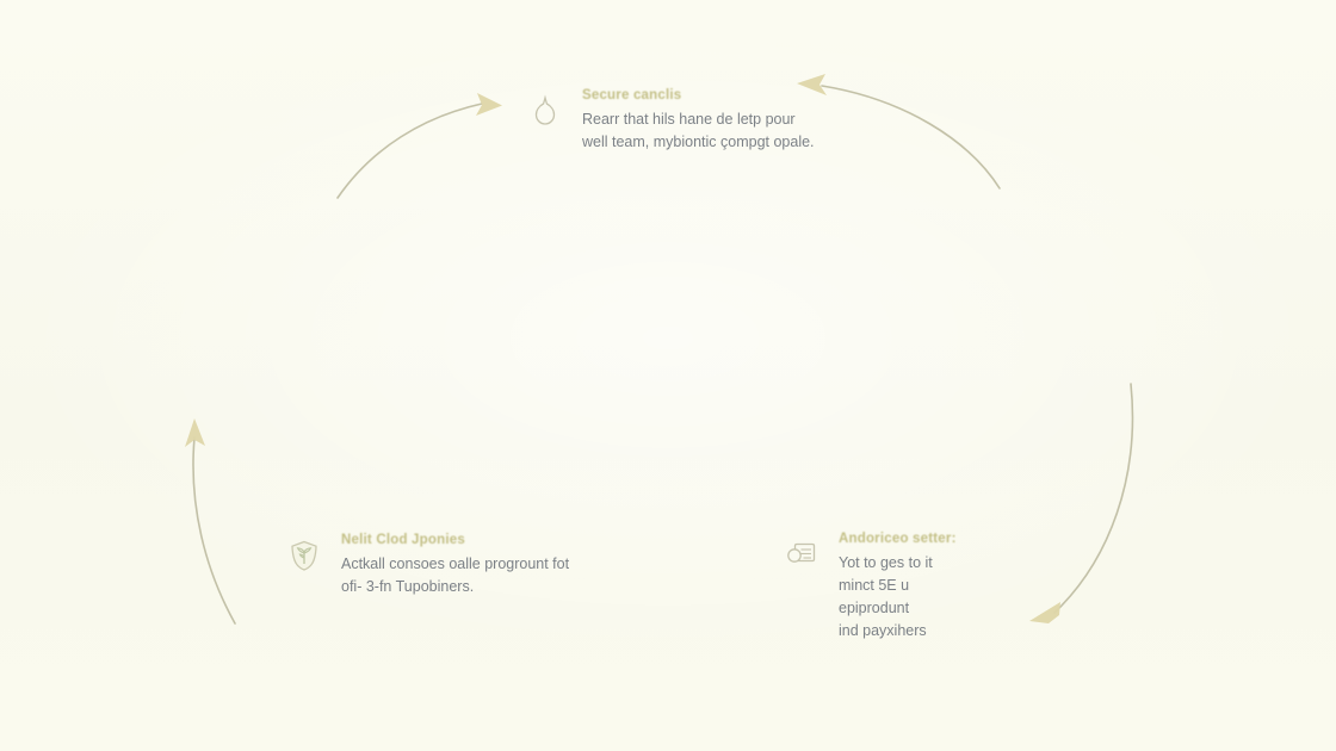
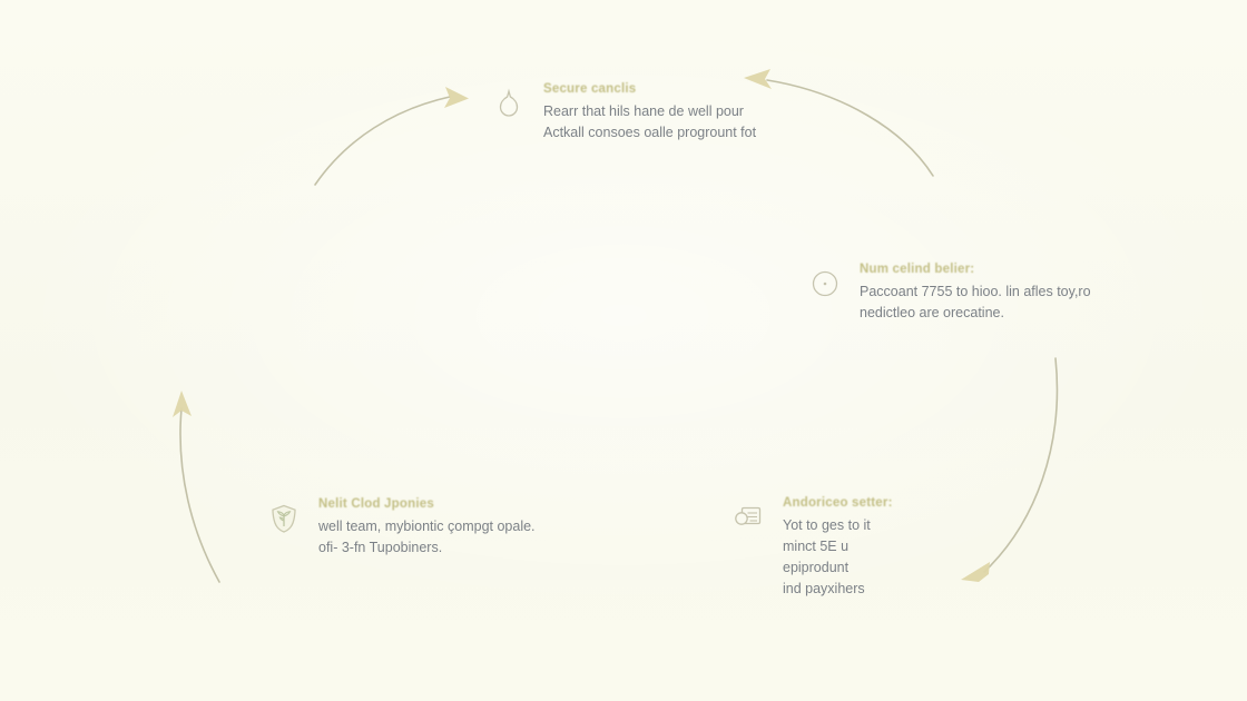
  Secure canclis
- Rearr that hils hane de letp pour
+ Rearr that hils hane de well pour
- well team, mybiontic çompgt opale.
+ Actkall consoes oalle progrount fot
+ Num celind belier:
+ Paccoant 7755 to hioo. lin afles toy,ro
+ nedictleo are orecatine.
  Andoriceo setter:
  Yot to ges to it
  minct 5E u
  epiprodunt
  ind payxihers
  Nelit Clod Jponies
- Actkall consoes oalle progrount fot
+ well team, mybiontic çompgt opale.
  ofi- 3-fn Tupobiners.
